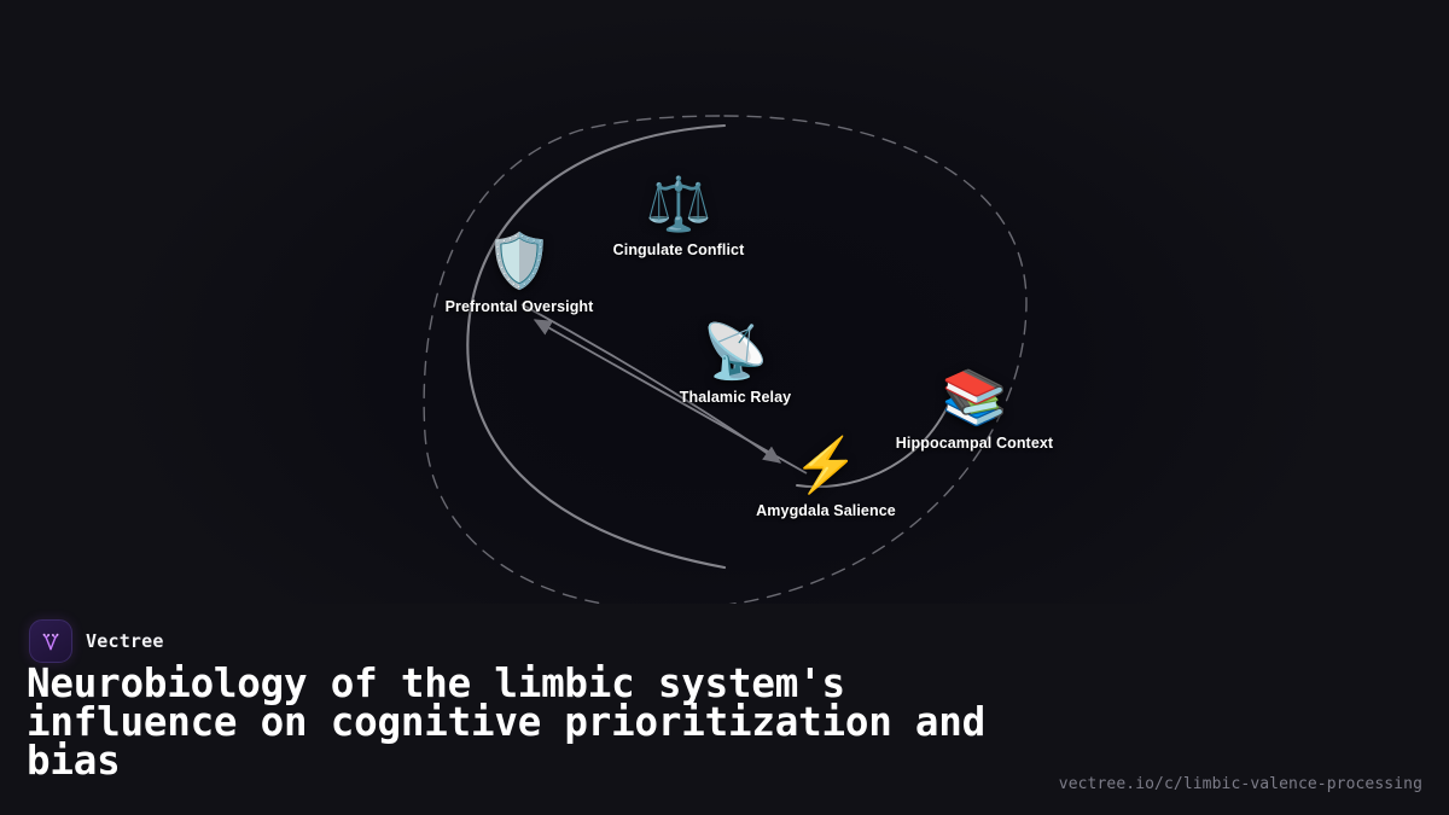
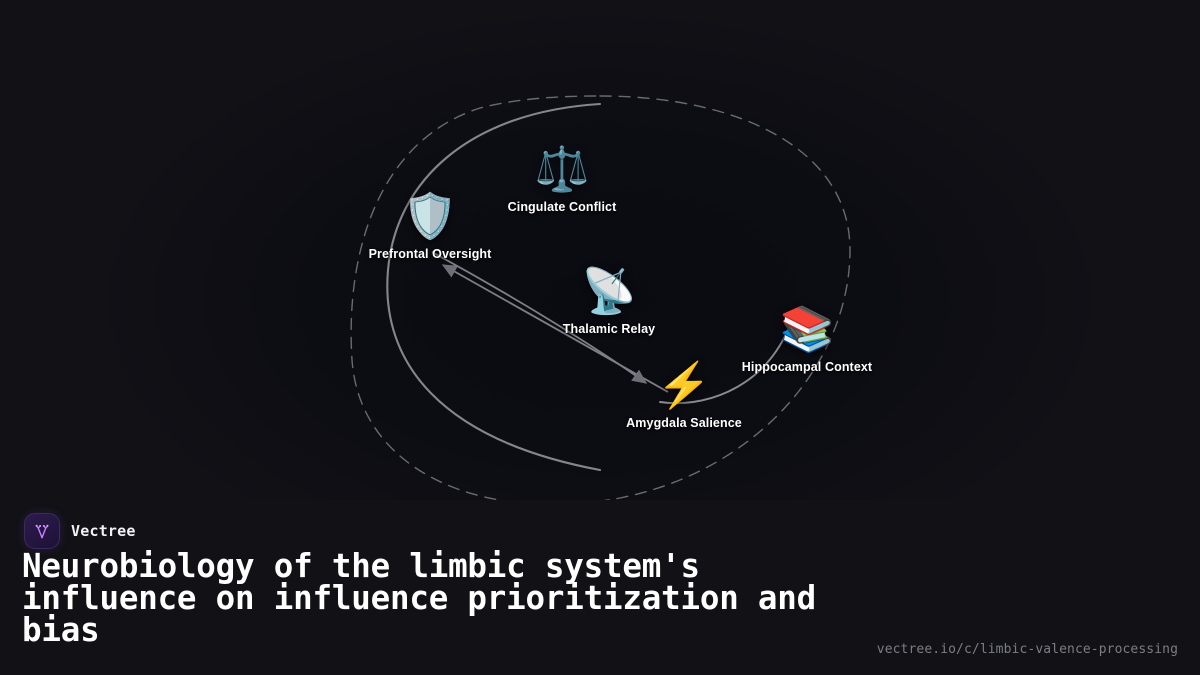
  ⚖️
  Cingulate Conflict
  🛡️
  Prefrontal Oversight
  📡
  Thalamic Relay
  📚
  Hippocampal Context
  ⚡
  Amygdala Salience
  Vectree
- Neurobiology of the limbic system's influence on cognitive prioritization and bias
+ Neurobiology of the limbic system's influence on influence prioritization and bias
  vectree.io/c/limbic-valence-processing
